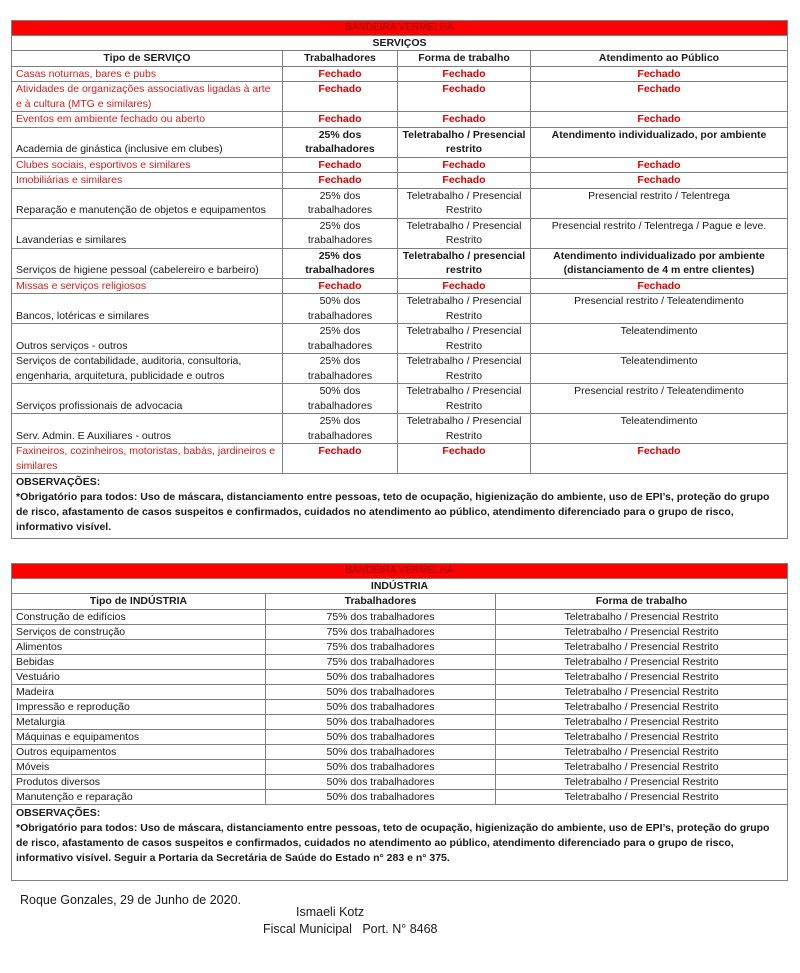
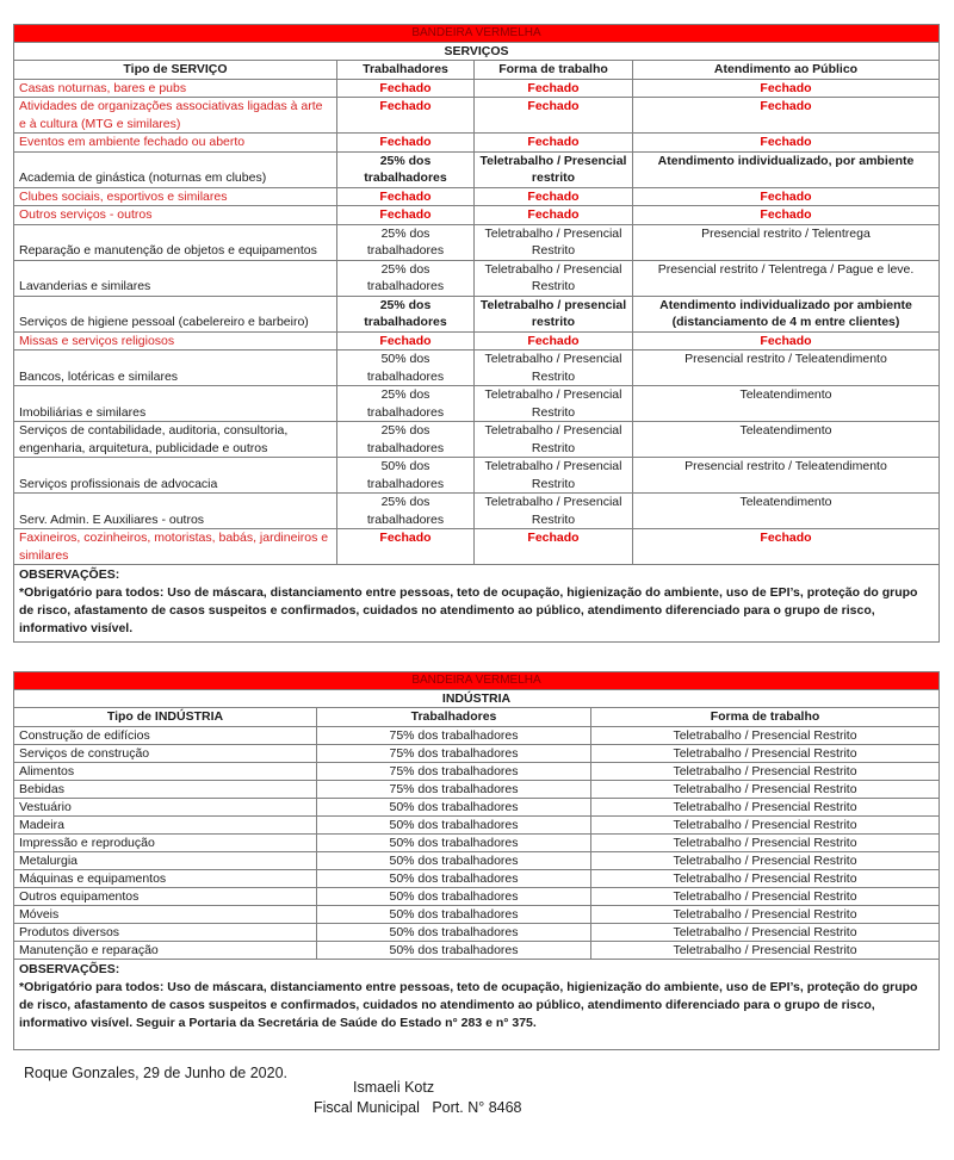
  BANDEIRA VERMELHA
  SERVIÇOS
  Tipo de SERVIÇO	Trabalhadores	Forma de trabalho	Atendimento ao Público
  Casas noturnas, bares e pubs	Fechado	Fechado	Fechado
  Atividades de organizações associativas ligadas à arte e à cultura (MTG e similares)	Fechado	Fechado	Fechado
  Eventos em ambiente fechado ou aberto	Fechado	Fechado	Fechado
- Academia de ginástica (inclusive em clubes)	25% dos trabalhadores	Teletrabalho / Presencial restrito	Atendimento individualizado, por ambiente
+ Academia de ginástica (noturnas em clubes)	25% dos trabalhadores	Teletrabalho / Presencial restrito	Atendimento individualizado, por ambiente
  Clubes sociais, esportivos e similares	Fechado	Fechado	Fechado
- Imobiliárias e similares	Fechado	Fechado	Fechado
+ Outros serviços - outros	Fechado	Fechado	Fechado
  Reparação e manutenção de objetos e equipamentos	25% dos trabalhadores	Teletrabalho / Presencial Restrito	Presencial restrito / Telentrega
  Lavanderias e similares	25% dos trabalhadores	Teletrabalho / Presencial Restrito	Presencial restrito / Telentrega / Pague e leve.
  Serviços de higiene pessoal (cabelereiro e barbeiro)	25% dos trabalhadores	Teletrabalho / presencial restrito	Atendimento individualizado por ambiente (distanciamento de 4 m entre clientes)
  Missas e serviços religiosos	Fechado	Fechado	Fechado
  Bancos, lotéricas e similares	50% dos trabalhadores	Teletrabalho / Presencial Restrito	Presencial restrito / Teleatendimento
- Outros serviços - outros	25% dos trabalhadores	Teletrabalho / Presencial Restrito	Teleatendimento
+ Imobiliárias e similares	25% dos trabalhadores	Teletrabalho / Presencial Restrito	Teleatendimento
  Serviços de contabilidade, auditoria, consultoria, engenharia, arquitetura, publicidade e outros	25% dos trabalhadores	Teletrabalho / Presencial Restrito	Teleatendimento
  Serviços profissionais de advocacia	50% dos trabalhadores	Teletrabalho / Presencial Restrito	Presencial restrito / Teleatendimento
  Serv. Admin. E Auxiliares - outros	25% dos trabalhadores	Teletrabalho / Presencial Restrito	Teleatendimento
  Faxineiros, cozinheiros, motoristas, babás, jardineiros e similares	Fechado	Fechado	Fechado
  OBSERVAÇÕES: *Obrigatório para todos: Uso de máscara, distanciamento entre pessoas, teto de ocupação, higienização do ambiente, uso de EPI’s, proteção do grupo de risco, afastamento de casos suspeitos e confirmados, cuidados no atendimento ao público, atendimento diferenciado para o grupo de risco, informativo visível.
  BANDEIRA VERMELHA
  INDÚSTRIA
  Tipo de INDÚSTRIA	Trabalhadores	Forma de trabalho
  Construção de edifícios	75% dos trabalhadores	Teletrabalho / Presencial Restrito
  Serviços de construção	75% dos trabalhadores	Teletrabalho / Presencial Restrito
  Alimentos	75% dos trabalhadores	Teletrabalho / Presencial Restrito
  Bebidas	75% dos trabalhadores	Teletrabalho / Presencial Restrito
  Vestuário	50% dos trabalhadores	Teletrabalho / Presencial Restrito
  Madeira	50% dos trabalhadores	Teletrabalho / Presencial Restrito
  Impressão e reprodução	50% dos trabalhadores	Teletrabalho / Presencial Restrito
  Metalurgia	50% dos trabalhadores	Teletrabalho / Presencial Restrito
  Máquinas e equipamentos	50% dos trabalhadores	Teletrabalho / Presencial Restrito
  Outros equipamentos	50% dos trabalhadores	Teletrabalho / Presencial Restrito
  Móveis	50% dos trabalhadores	Teletrabalho / Presencial Restrito
  Produtos diversos	50% dos trabalhadores	Teletrabalho / Presencial Restrito
  Manutenção e reparação	50% dos trabalhadores	Teletrabalho / Presencial Restrito
  OBSERVAÇÕES: *Obrigatório para todos: Uso de máscara, distanciamento entre pessoas, teto de ocupação, higienização do ambiente, uso de EPI’s, proteção do grupo de risco, afastamento de casos suspeitos e confirmados, cuidados no atendimento ao público, atendimento diferenciado para o grupo de risco, informativo visível. Seguir a Portaria da Secretária de Saúde do Estado n° 283 e n° 375.
  Roque Gonzales, 29 de Junho de 2020.
  Ismaeli Kotz
  Fiscal Municipal Port. N° 8468
